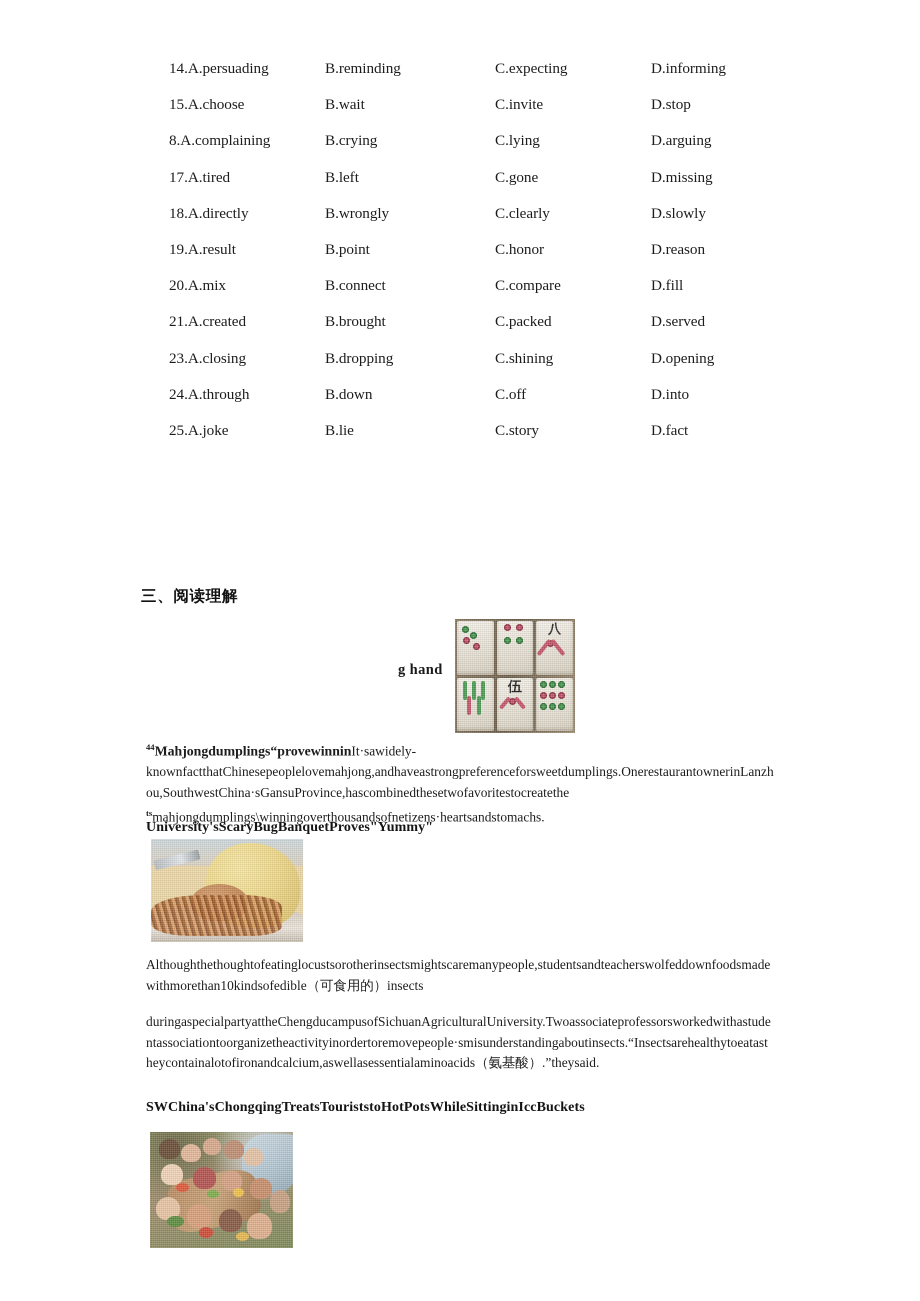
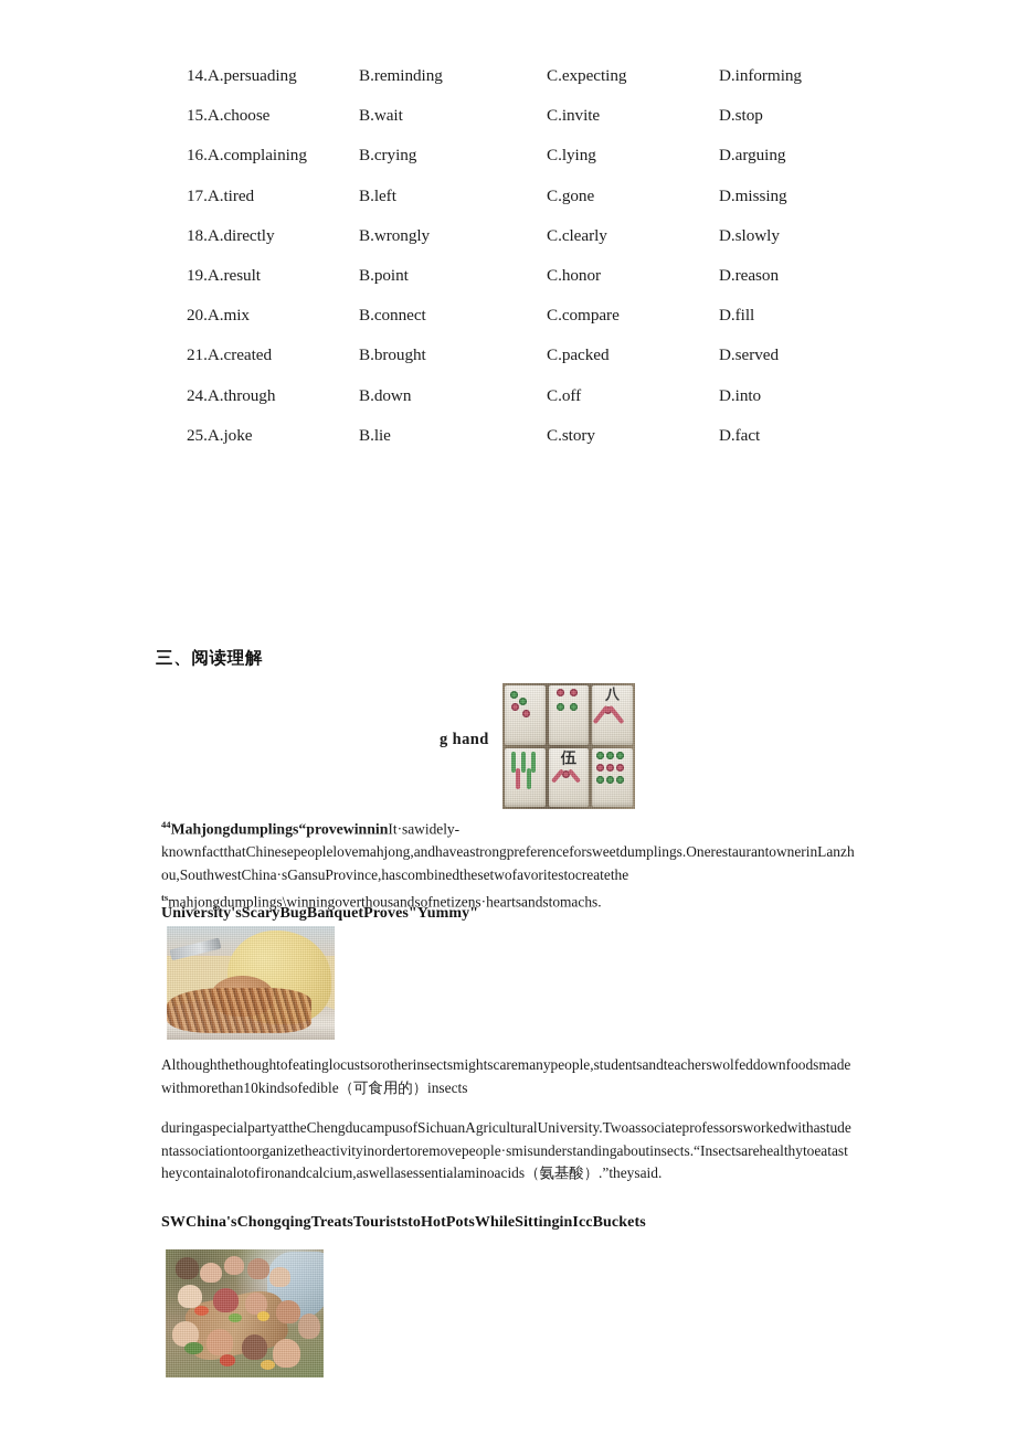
  14.A.persuading
  B.reminding
  C.expecting
  D.informing
  15.A.choose
  B.wait
  C.invite
  D.stop
- 8.A.complaining
+ 16.A.complaining
  B.crying
  C.lying
  D.arguing
  17.A.tired
  B.left
  C.gone
  D.missing
  18.A.directly
  B.wrongly
  C.clearly
  D.slowly
  19.A.result
  B.point
  C.honor
  D.reason
  20.A.mix
  B.connect
  C.compare
  D.fill
  21.A.created
  B.brought
  C.packed
  D.served
- 23.A.closing
- B.dropping
- C.shining
- D.opening
  24.A.through
  B.down
  C.off
  D.into
  25.A.joke
  B.lie
  C.story
  D.fact
  三、阅读理解
  g hand
  44Mahjongdumplings“provewinninIt·sawidely-knownfactthatChinesepeoplelovemahjong,andhaveastrongpreferenceforsweetdumplings.OnerestaurantownerinLanzhou,SouthwestChina·sGansuProvince,hascombinedthesetwofavoritestocreatethe tsmahjongdumplings\winningoverthousandsofnetizens·heartsandstomachs.
  University'sScaryBugBanquetProves"Yummy"
  Althoughthethoughtofeatinglocustsorotherinsectsmightscaremanypeople,studentsandteacherswolfeddownfoodsmadewithmorethan10kindsofedible（可食用的）insects
  duringaspecialpartyattheChengducampusofSichuanAgriculturalUniversity.Twoassociateprofessorsworkedwithastudentassociationtoorganizetheactivityinordertoremovepeople·smisunderstandingaboutinsects.“Insectsarehealthytoeatastheycontainalotofironandcalcium,aswellasessentialaminoacids（氨基酸）.”theysaid.
  SWChina'sChongqingTreatsTouriststoHotPotsWhileSittinginIccBuckets
